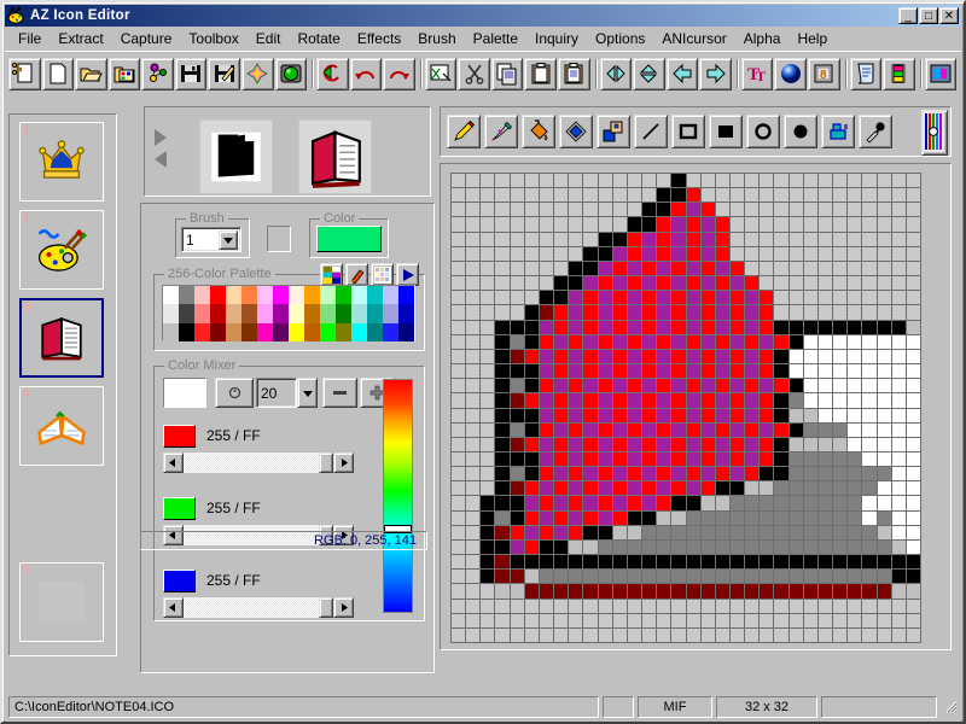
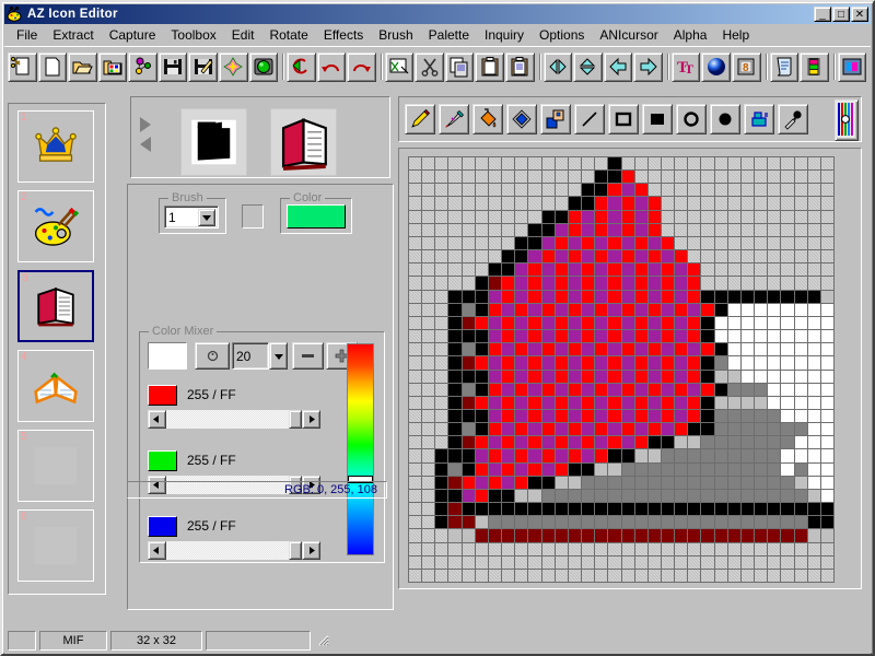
  AZ Icon Editor
  _
  □
  ✕
  File
  Extract
  Capture
  Toolbox
  Edit
  Rotate
  Effects
  Brush
  Palette
  Inquiry
  Options
  ANIcursor
  Alpha
  Help
  T
  T
  8
  1
  2
  3
  4
+ 5
  6
  Brush
  1
  Color
- 256-Color Palette
  Color Mixer
  20
  255 / FF
  255 / FF
  255 / FF
- RGB: 0, 255, 141
+ RGB: 0, 255, 108
- C:\IconEditor\NOTE04.ICO
  MIF
  32 x 32
